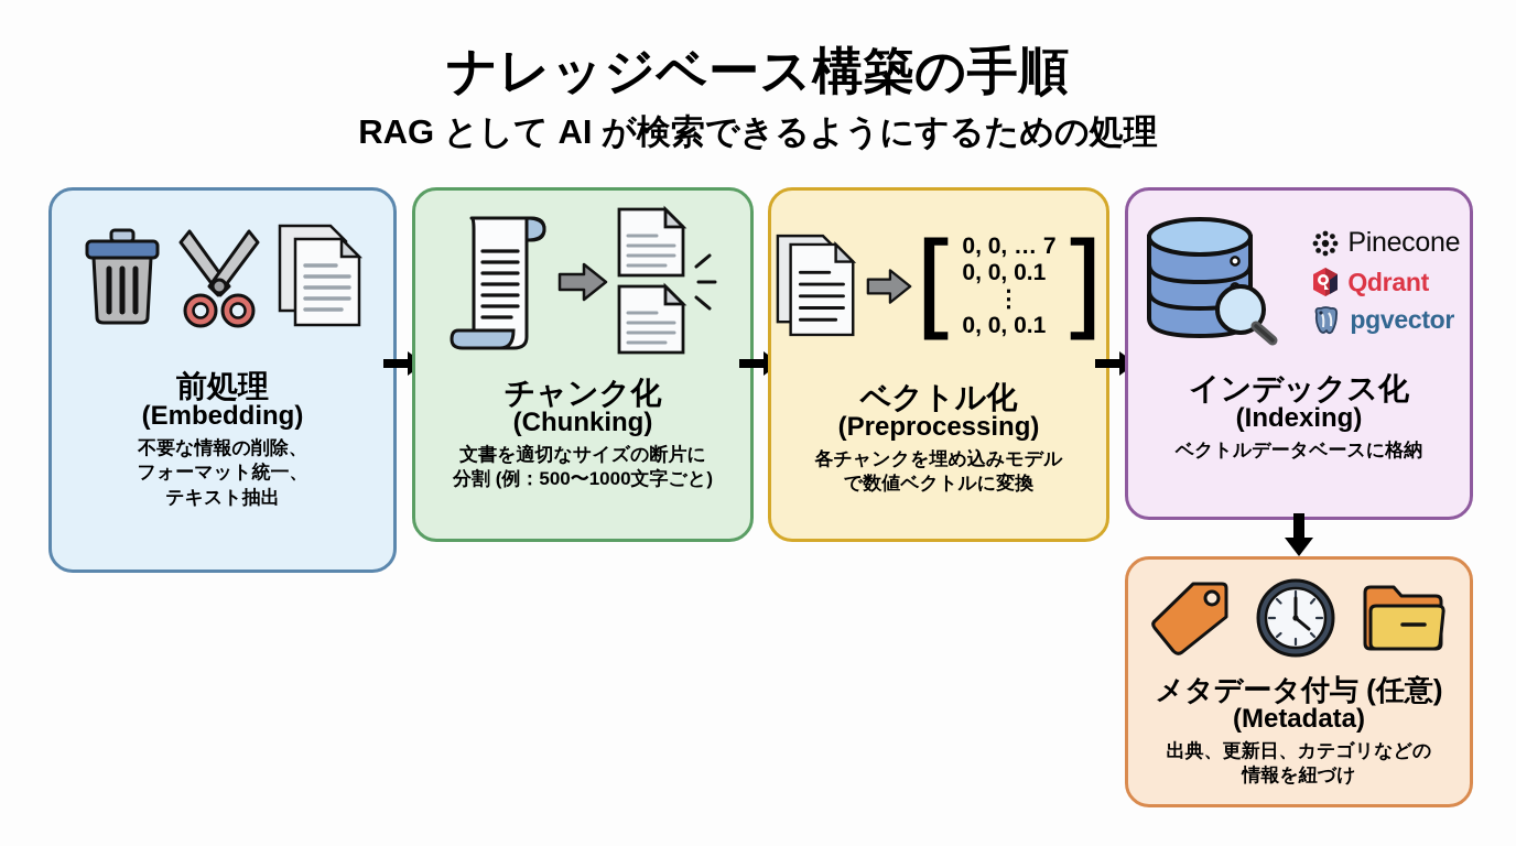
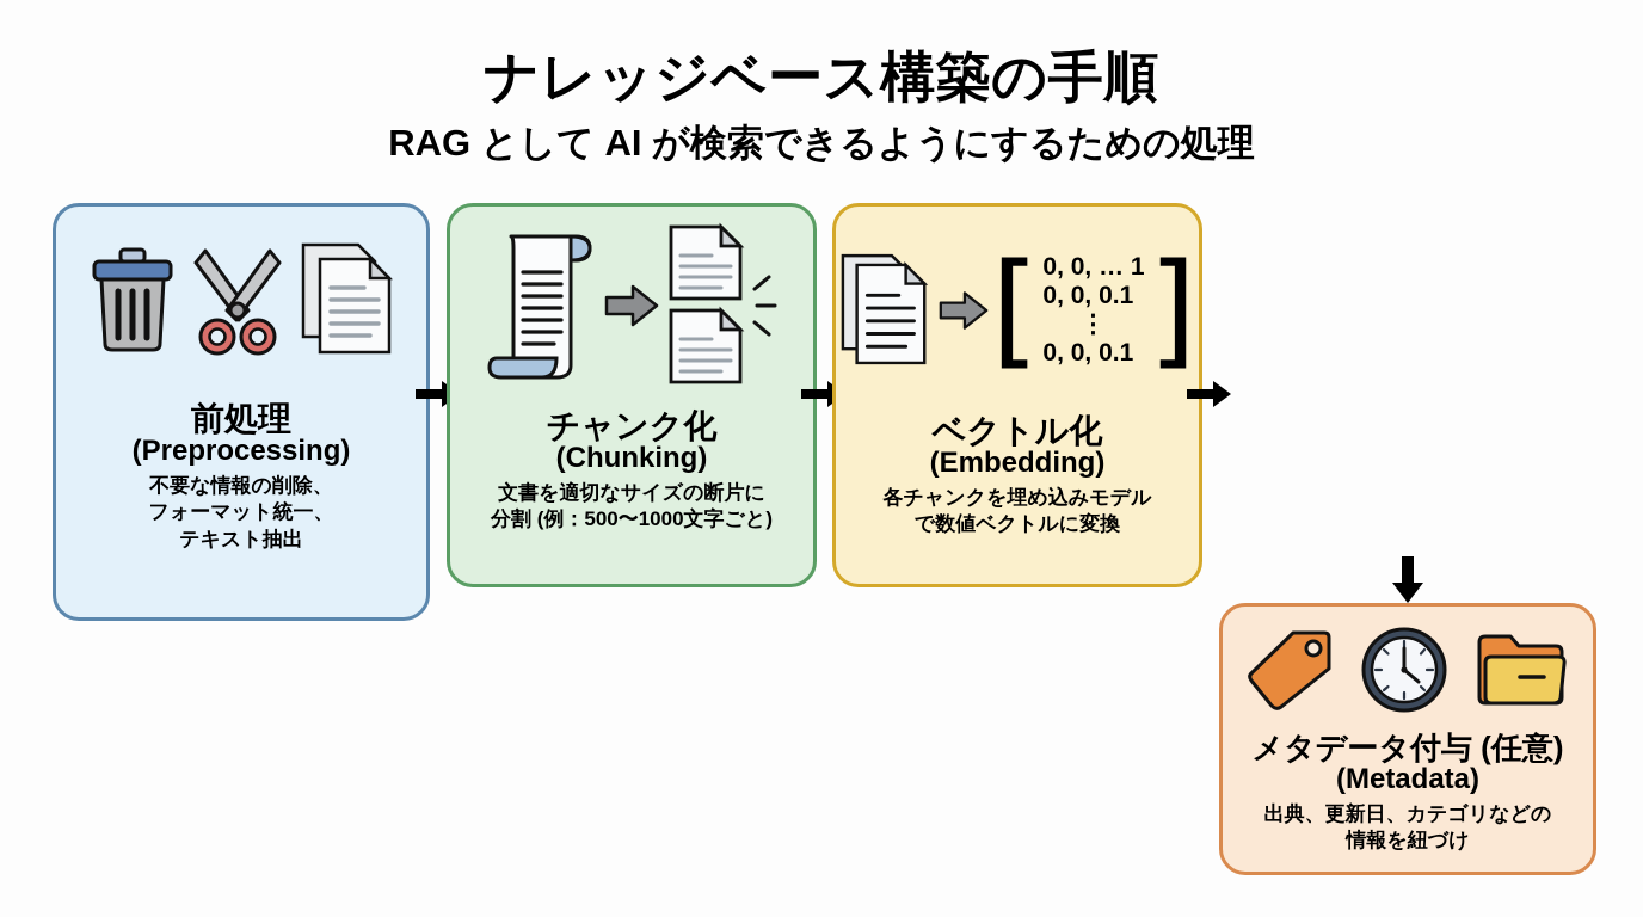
  ナレッジベース構築の手順
  RAG として AI が検索できるようにするための処理
  前処理
- (Embedding)
+ (Preprocessing)
  不要な情報の削除、
  フォーマット統一、
  テキスト抽出
  チャンク化
  (Chunking)
  文書を適切なサイズの断片に
  分割 (例：500〜1000文字ごと)
  [
- 0, 0, … 7
+ 0, 0, … 1
  0, 0, 0.1
  ⋮
  0, 0, 0.1
  ]
  ベクトル化
- (Preprocessing)
+ (Embedding)
  各チャンクを埋め込みモデル
  で数値ベクトルに変換
- Pinecone
- Qdrant
- pgvector
- インデックス化
- (Indexing)
- ベクトルデータベースに格納
  メタデータ付与 (任意)
  (Metadata)
  出典、更新日、カテゴリなどの
  情報を紐づけ
